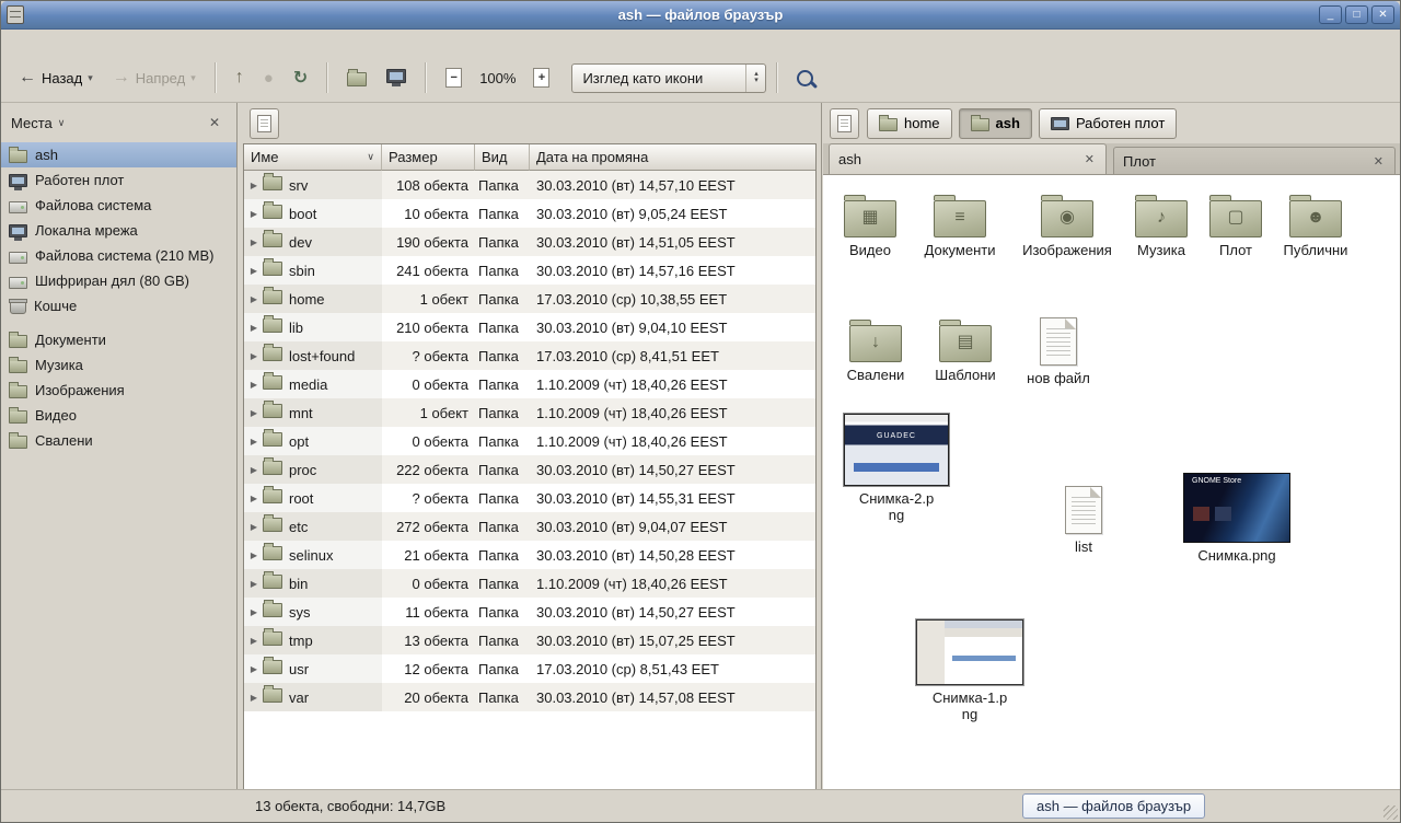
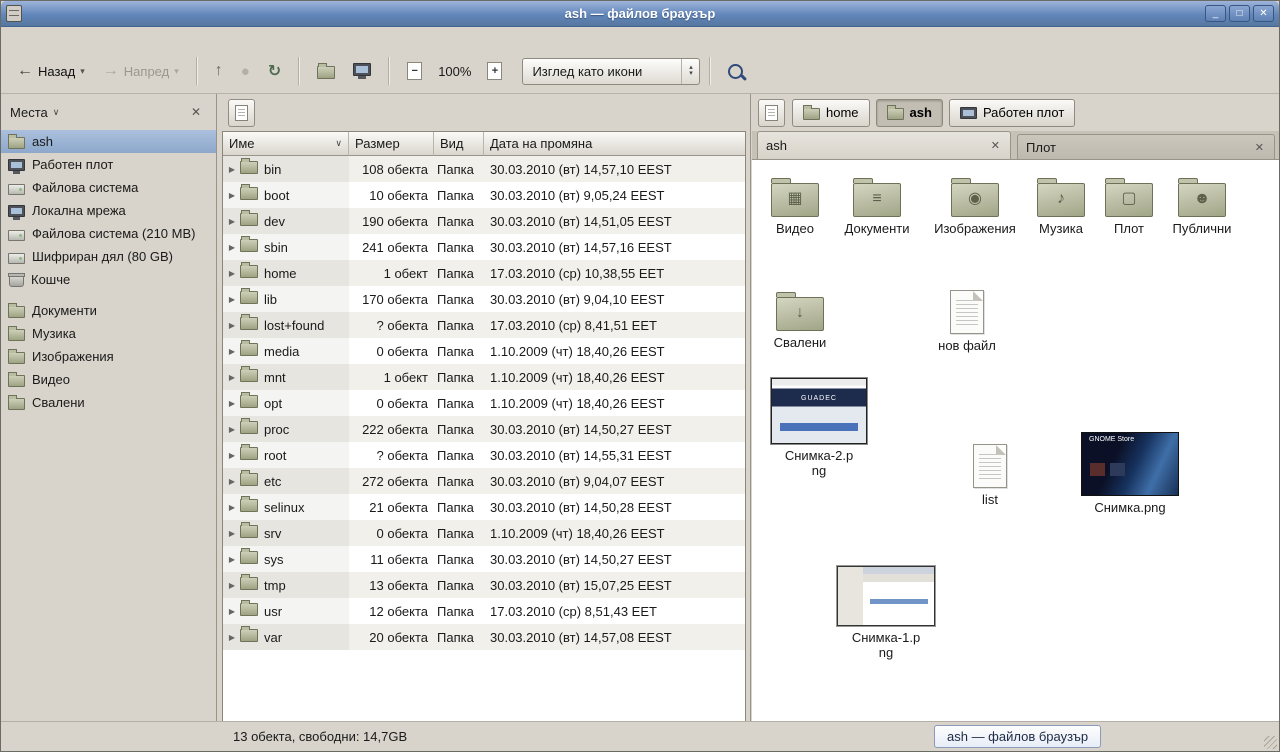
  ash — файлов браузър
  _
  □
  ✕
  ←
  Назад
  ▾
  →
  Напред
  ▾
  ↑
  ●
  ↻
  −
  100%
  +
  Изглед като икони
  Места
  ∨
  ✕
  ash
  Работен плот
  Файлова система
  Локална мрежа
  Файлова система (210 MB)
  Шифриран дял (80 GB)
  Кошче
  Документи
  Музика
  Изображения
  Видео
  Свалени
  Име
  ∨
  Размер
  Вид
  Дата на промяна
  ▶
- srv
+ bin
  108 обекта
  Папка
  30.03.2010 (вт) 14,57,10 EEST
  ▶
  boot
  10 обекта
  Папка
  30.03.2010 (вт) 9,05,24 EEST
  ▶
  dev
  190 обекта
  Папка
  30.03.2010 (вт) 14,51,05 EEST
  ▶
  sbin
  241 обекта
  Папка
  30.03.2010 (вт) 14,57,16 EEST
  ▶
  home
  1 обект
  Папка
  17.03.2010 (ср) 10,38,55 EET
  ▶
  lib
- 210 обекта
+ 170 обекта
  Папка
  30.03.2010 (вт) 9,04,10 EEST
  ▶
  lost+found
  ? обекта
  Папка
  17.03.2010 (ср) 8,41,51 EET
  ▶
  media
  0 обекта
  Папка
  1.10.2009 (чт) 18,40,26 EEST
  ▶
  mnt
  1 обект
  Папка
  1.10.2009 (чт) 18,40,26 EEST
  ▶
  opt
  0 обекта
  Папка
  1.10.2009 (чт) 18,40,26 EEST
  ▶
  proc
  222 обекта
  Папка
  30.03.2010 (вт) 14,50,27 EEST
  ▶
  root
  ? обекта
  Папка
  30.03.2010 (вт) 14,55,31 EEST
  ▶
  etc
  272 обекта
  Папка
  30.03.2010 (вт) 9,04,07 EEST
  ▶
  selinux
  21 обекта
  Папка
  30.03.2010 (вт) 14,50,28 EEST
  ▶
- bin
+ srv
  0 обекта
  Папка
  1.10.2009 (чт) 18,40,26 EEST
  ▶
  sys
  11 обекта
  Папка
  30.03.2010 (вт) 14,50,27 EEST
  ▶
  tmp
  13 обекта
  Папка
  30.03.2010 (вт) 15,07,25 EEST
  ▶
  usr
  12 обекта
  Папка
  17.03.2010 (ср) 8,51,43 EET
  ▶
  var
  20 обекта
  Папка
  30.03.2010 (вт) 14,57,08 EEST
  home
  ash
  Работен плот
  ash
  ✕
  Плот
  ✕
  Видео
  Документи
  Изображения
  Музика
  Плот
  Публични
  Свалени
- Шаблони
  нов файл
  Снимка-2.png
  list
  Снимка.png
  Снимка-1.png
  13 обекта, свободни: 14,7GB
  ash — файлов браузър
